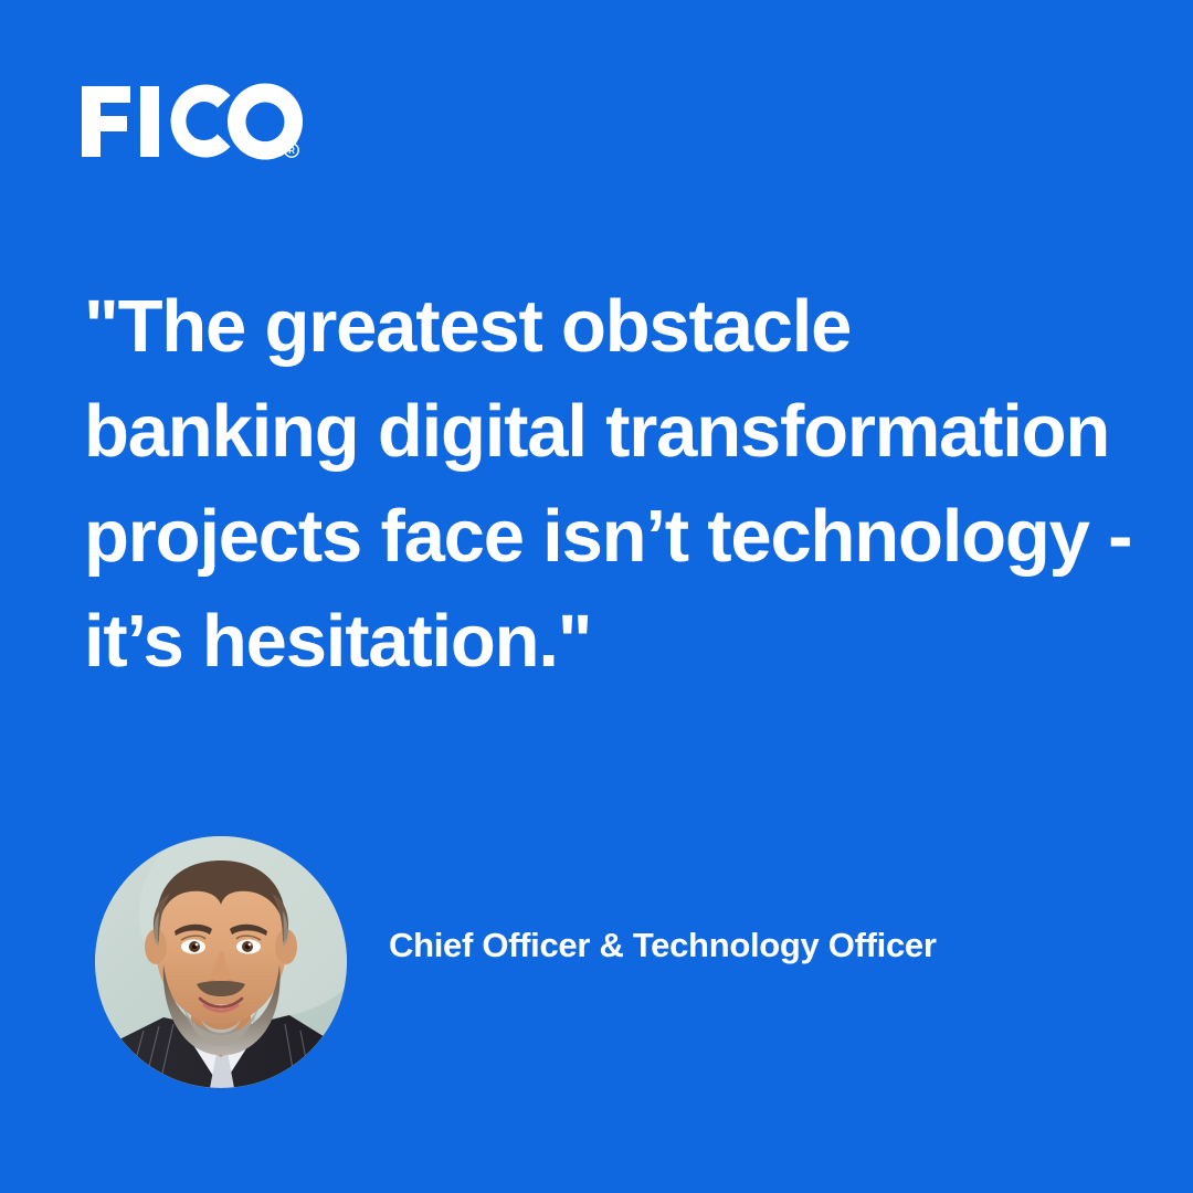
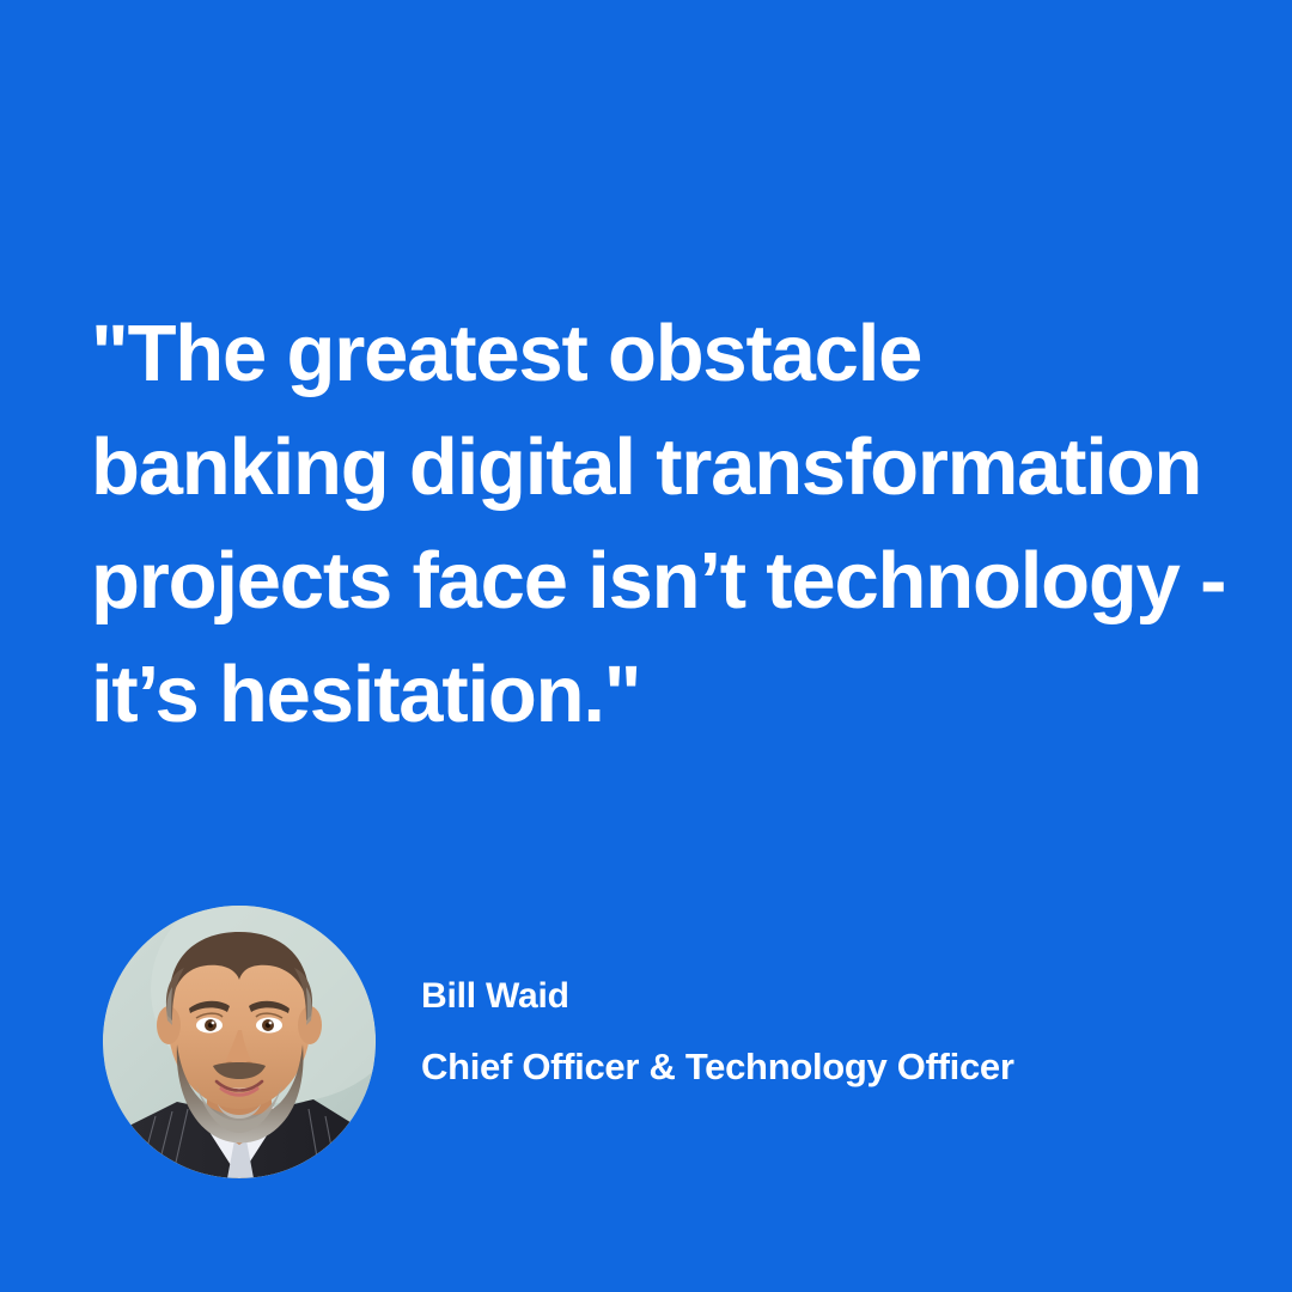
- R
  "The greatest obstacle
  banking digital transformation
  projects face isn’t technology -
  it’s hesitation."
+ Bill Waid
  Chief Officer & Technology Officer
